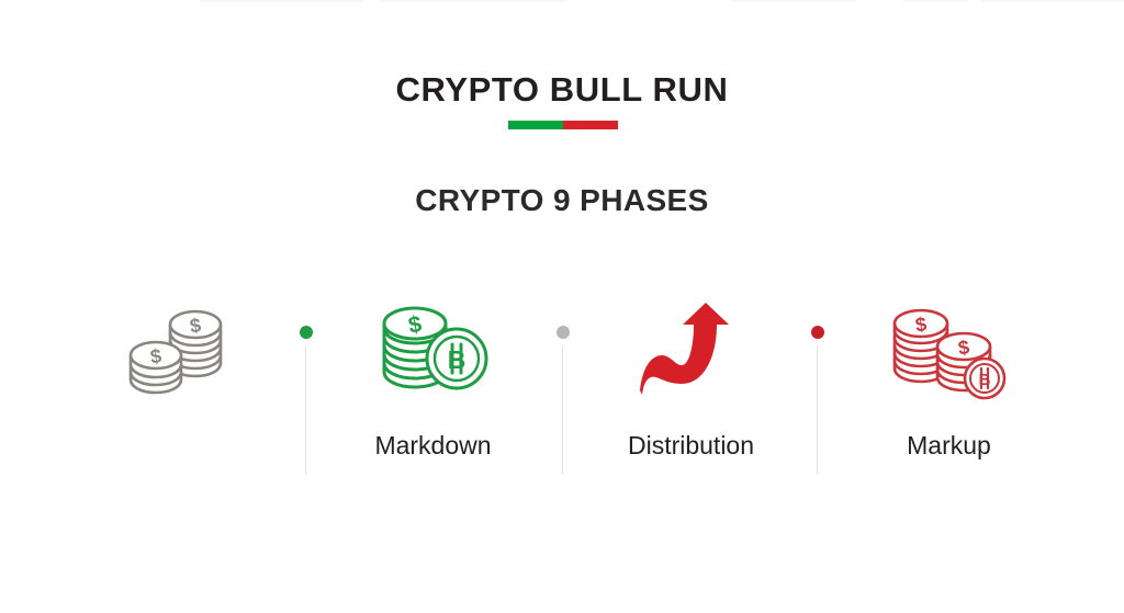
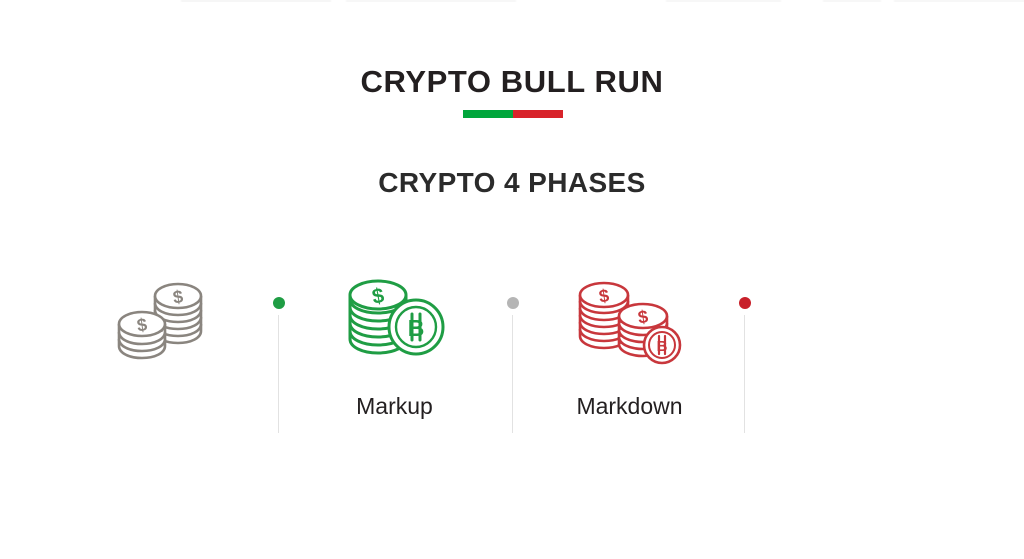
  CRYPTO BULL RUN
- CRYPTO 9 PHASES
+ CRYPTO 4 PHASES
  B
- Markdown
+ Markup
- Distribution
  B
- Markup
+ Markdown
